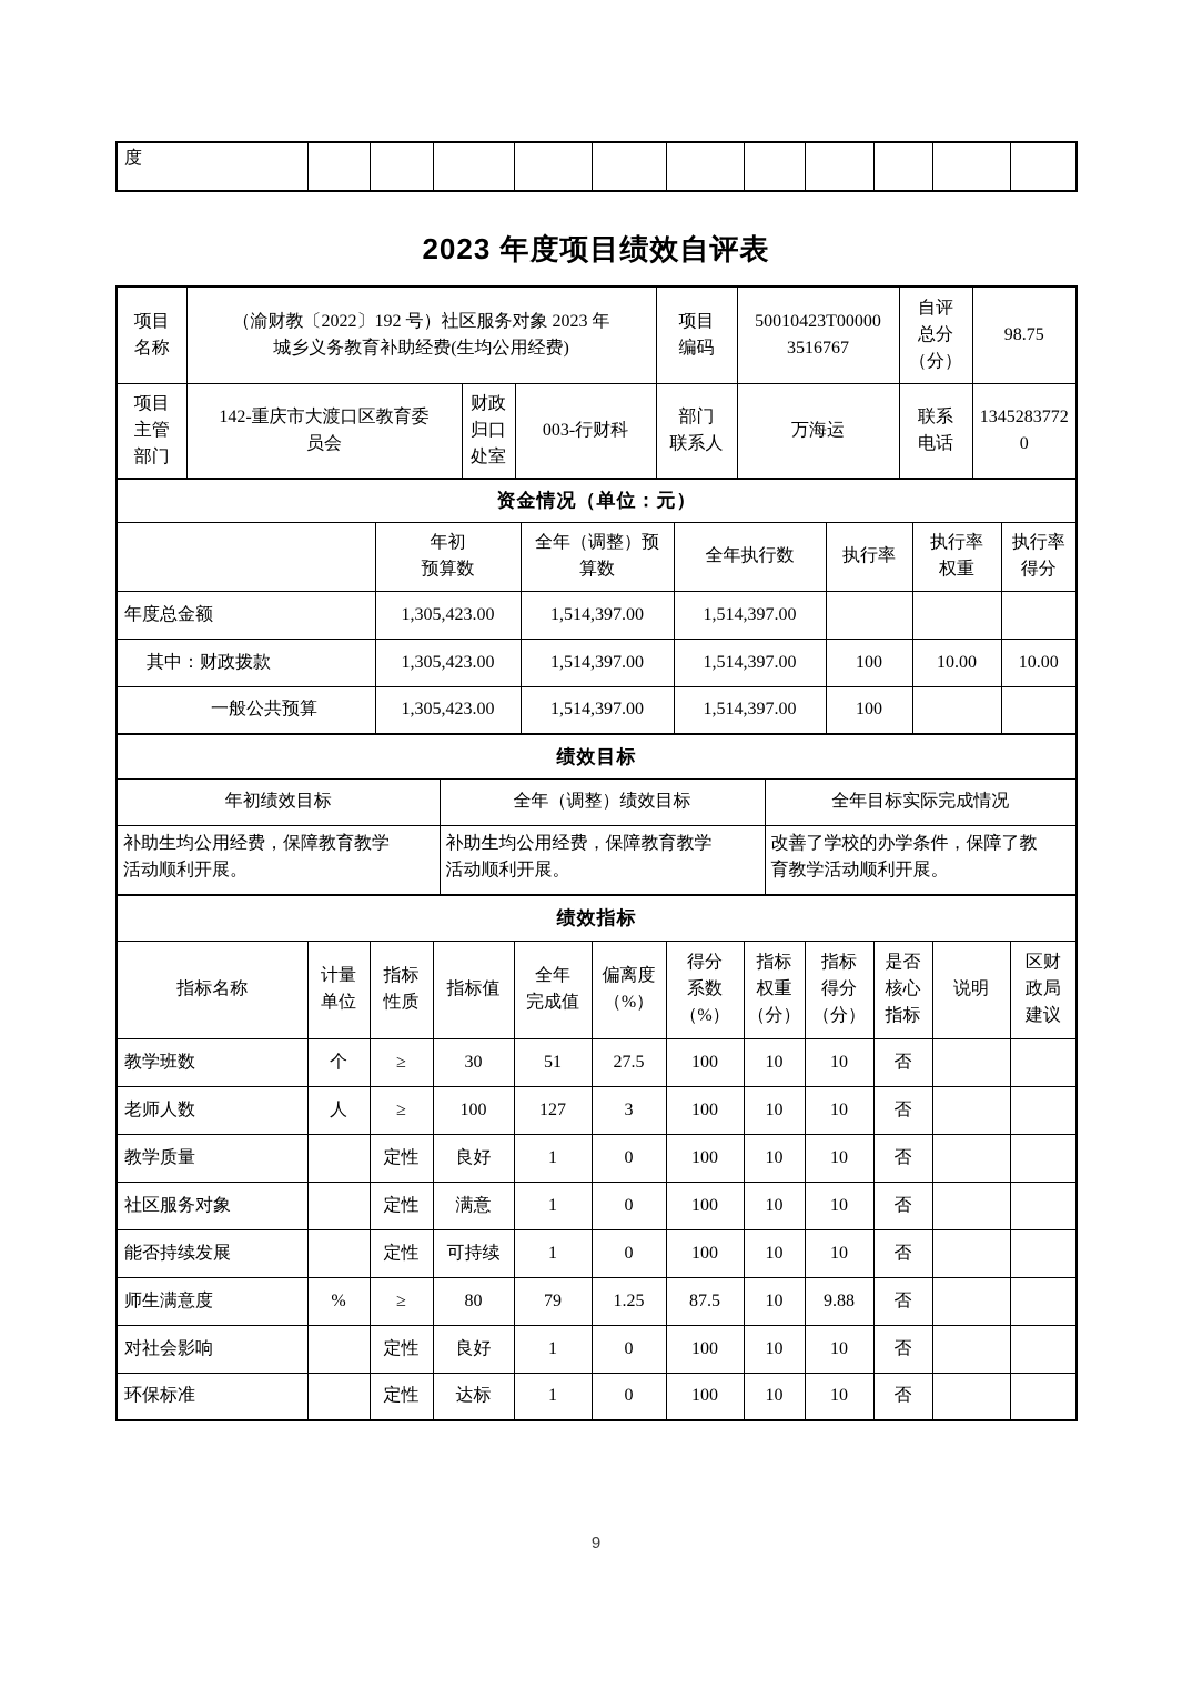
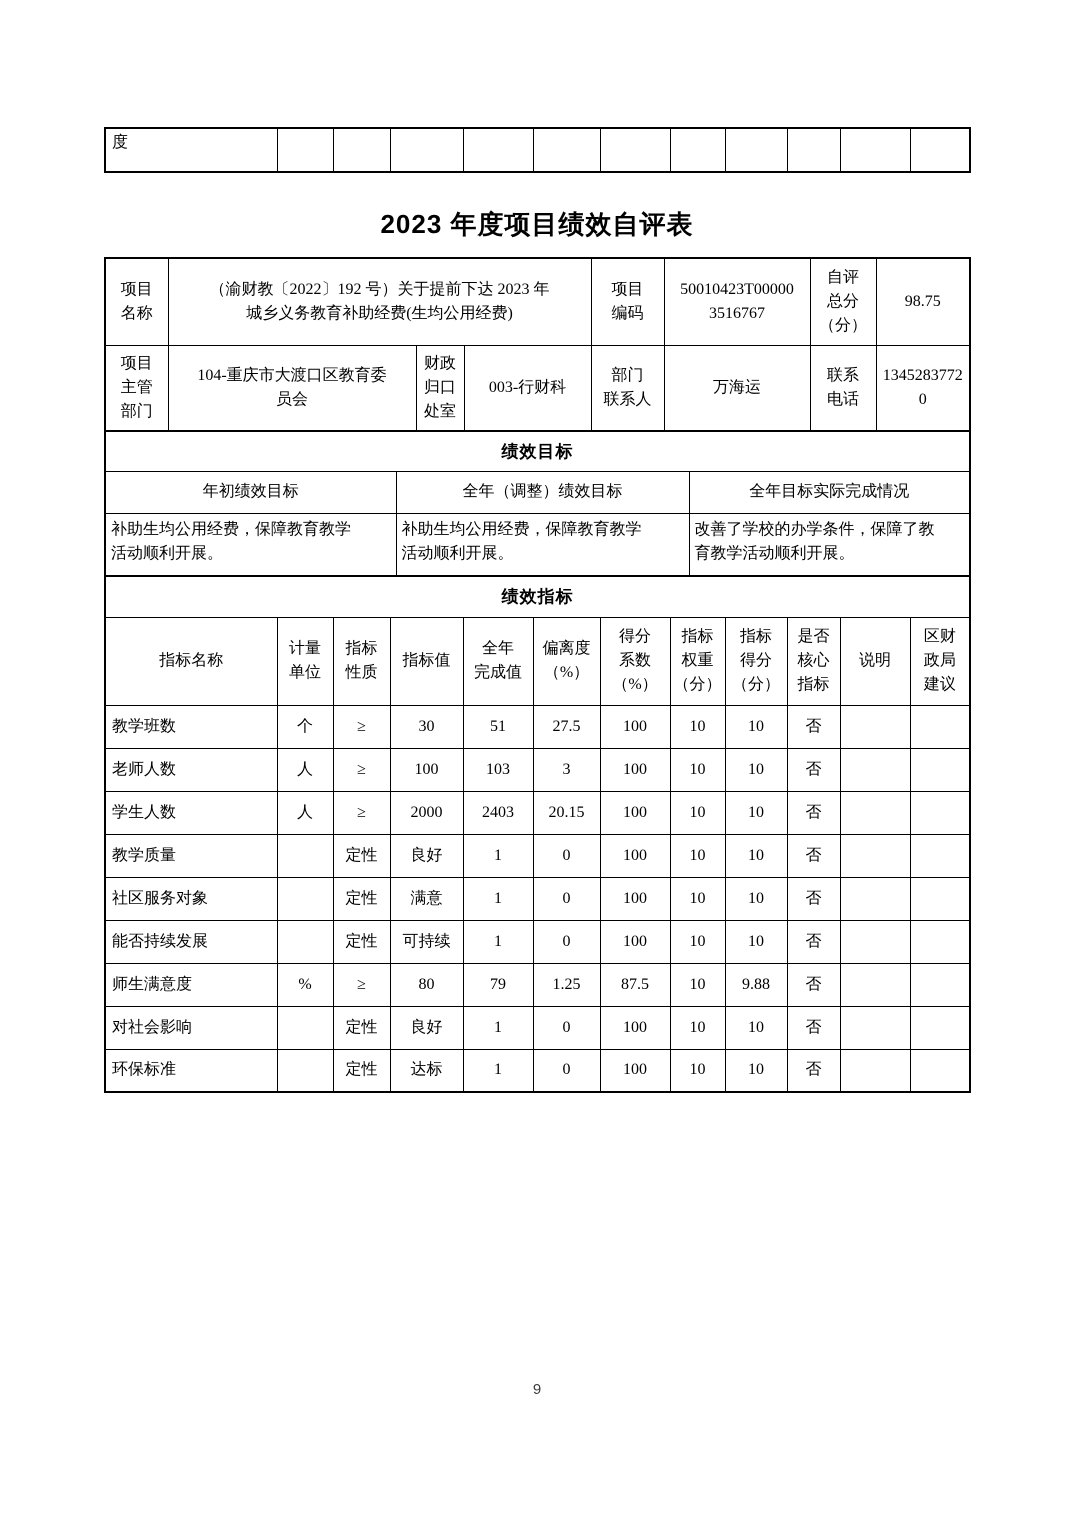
  度
  2023 年度项目绩效自评表
- 项目 名称	（渝财教〔2022〕192 号）社区服务对象 2023 年 城乡义务教育补助经费(生均公用经费)	项目 编码	50010423T00000 3516767	自评 总分 （分）	98.75
+ 项目 名称	（渝财教〔2022〕192 号）关于提前下达 2023 年 城乡义务教育补助经费(生均公用经费)	项目 编码	50010423T00000 3516767	自评 总分 （分）	98.75
- 项目 主管 部门	142-重庆市大渡口区教育委 员会	财政 归口 处室	003-行财科	部门 联系人	万海运	联系 电话	1345283772 0
+ 项目 主管 部门	104-重庆市大渡口区教育委 员会	财政 归口 处室	003-行财科	部门 联系人	万海运	联系 电话	1345283772 0
- 资金情况（单位：元）
- 	年初 预算数	全年（调整）预 算数	全年执行数	执行率	执行率 权重	执行率 得分
- 年度总金额	1,305,423.00	1,514,397.00	1,514,397.00
- 其中：财政拨款	1,305,423.00	1,514,397.00	1,514,397.00	100	10.00	10.00
- 一般公共预算	1,305,423.00	1,514,397.00	1,514,397.00	100
  绩效目标
  年初绩效目标	全年（调整）绩效目标	全年目标实际完成情况
  补助生均公用经费，保障教育教学 活动顺利开展。	补助生均公用经费，保障教育教学 活动顺利开展。	改善了学校的办学条件，保障了教 育教学活动顺利开展。
  绩效指标
  指标名称	计量 单位	指标 性质	指标值	全年 完成值	偏离度 （%）	得分 系数 （%）	指标 权重 （分）	指标 得分 （分）	是否 核心 指标	说明	区财 政局 建议
  教学班数	个	≥	30	51	27.5	100	10	10	否
- 老师人数	人	≥	100	127	3	100	10	10	否
+ 老师人数	人	≥	100	103	3	100	10	10	否
+ 学生人数	人	≥	2000	2403	20.15	100	10	10	否
  教学质量		定性	良好	1	0	100	10	10	否
  社区服务对象		定性	满意	1	0	100	10	10	否
  能否持续发展		定性	可持续	1	0	100	10	10	否
  师生满意度	%	≥	80	79	1.25	87.5	10	9.88	否
  对社会影响		定性	良好	1	0	100	10	10	否
  环保标准		定性	达标	1	0	100	10	10	否
  9
